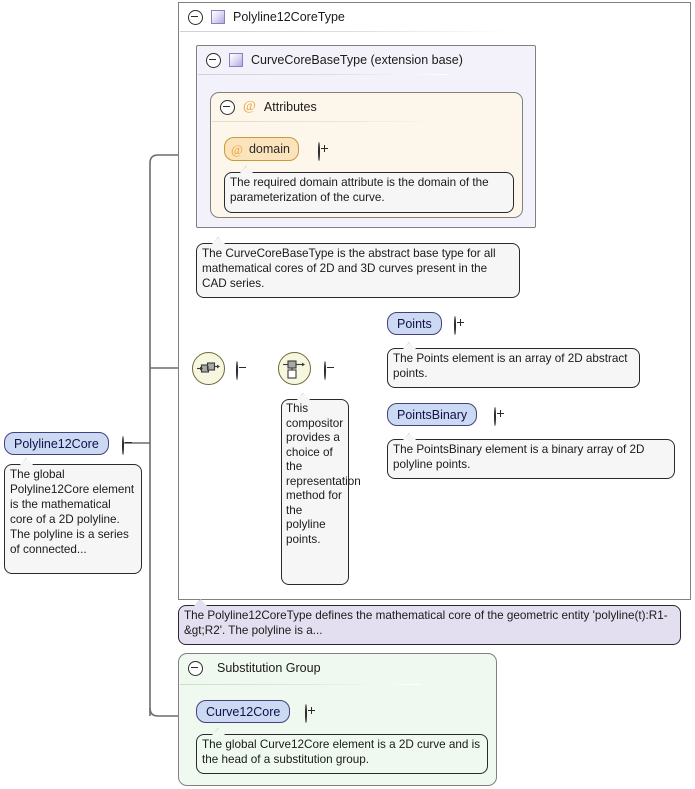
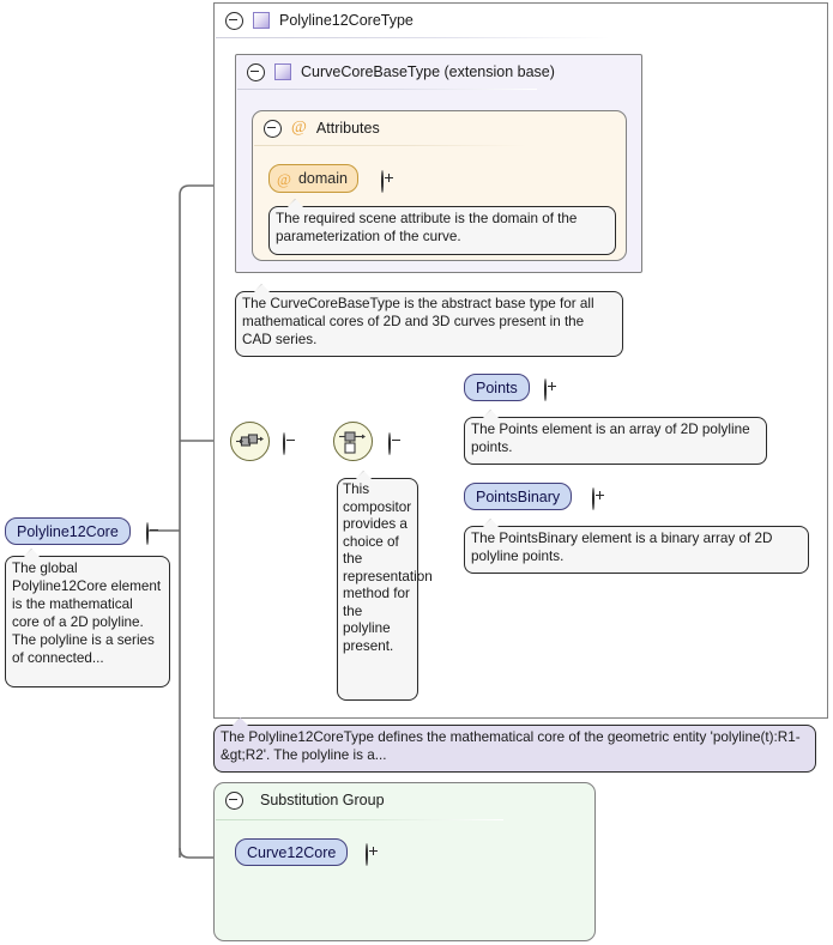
  Polyline12CoreType
  CurveCoreBaseType (extension base)
  @
  Attributes
  @
  domain
- The required domain attribute is the domain of the parameterization of the curve.
+ The required scene attribute is the domain of the parameterization of the curve.
  The CurveCoreBaseType is the abstract base type for all mathematical cores of 2D and 3D curves present in the CAD series.
- This compositor provides a choice of the representation method for the polyline points.
+ This compositor provides a choice of the representation method for the polyline present.
  Points
- The Points element is an array of 2D abstract points.
+ The Points element is an array of 2D polyline points.
  PointsBinary
  The PointsBinary element is a binary array of 2D polyline points.
  Polyline12Core
  The global Polyline12Core element is the mathematical core of a 2D polyline. The polyline is a series of connected...
  The Polyline12CoreType defines the mathematical core of the geometric entity 'polyline(t):R1-&gt;R2'. The polyline is a...
  Substitution Group
  Curve12Core
- The global Curve12Core element is a 2D curve and is the head of a substitution group.
